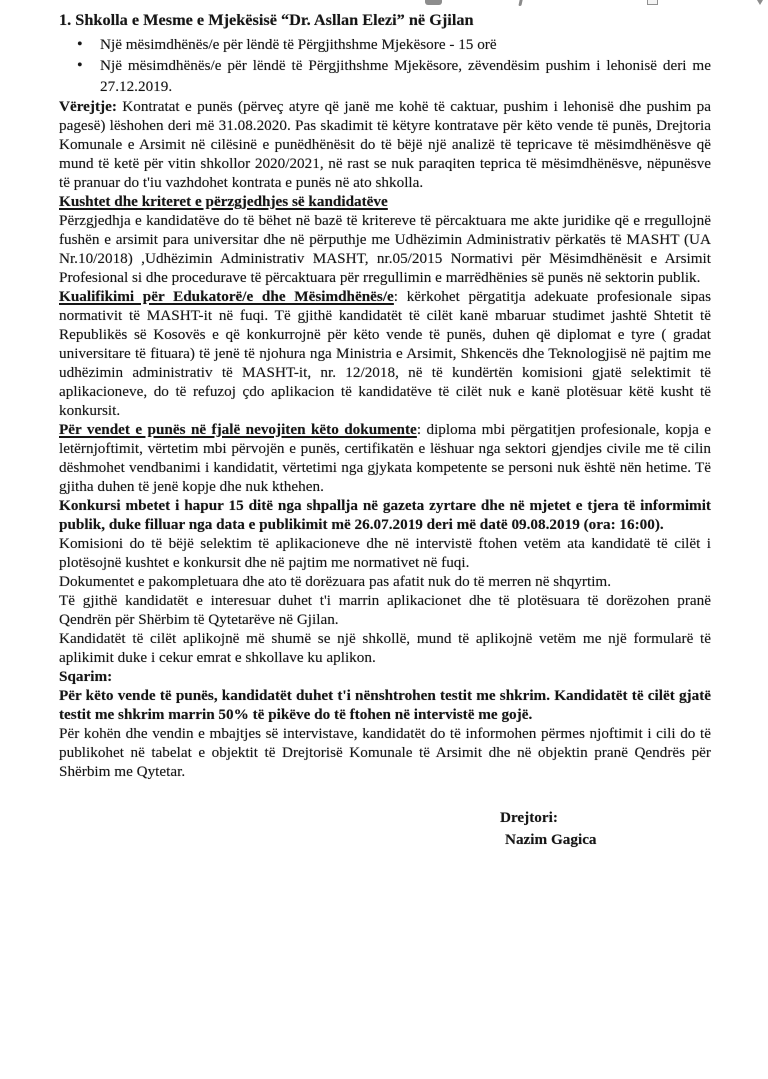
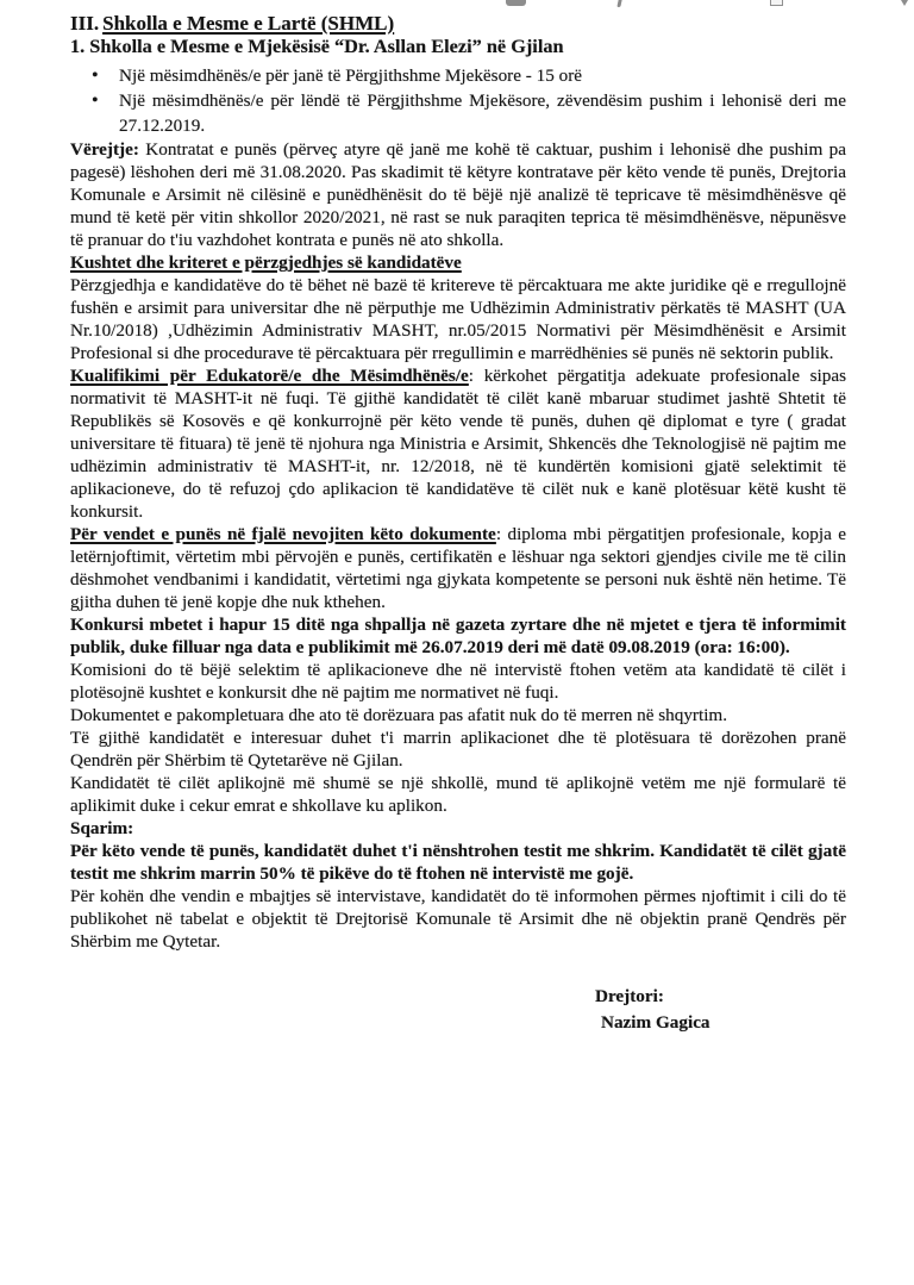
+ III. Shkolla e Mesme e Lartë (SHML)
  1. Shkolla e Mesme e Mjekësisë “Dr. Asllan Elezi” në Gjilan
- Një mësimdhënës/e për lëndë të Përgjithshme Mjekësore - 15 orë
+ Një mësimdhënës/e për janë të Përgjithshme Mjekësore - 15 orë
  Një mësimdhënës/e për lëndë të Përgjithshme Mjekësore, zëvendësim pushim i lehonisë deri me 27.12.2019.
  Vërejtje: Kontratat e punës (përveç atyre që janë me kohë të caktuar, pushim i lehonisë dhe pushim pa pagesë) lëshohen deri më 31.08.2020. Pas skadimit të këtyre kontratave për këto vende të punës, Drejtoria Komunale e Arsimit në cilësinë e punëdhënësit do të bëjë një analizë të tepricave të mësimdhënësve që mund të ketë për vitin shkollor 2020/2021, në rast se nuk paraqiten teprica të mësimdhënësve, nëpunësve të pranuar do t'iu vazhdohet kontrata e punës në ato shkolla.
  Kushtet dhe kriteret e përzgjedhjes së kandidatëve
  Përzgjedhja e kandidatëve do të bëhet në bazë të kritereve të përcaktuara me akte juridike që e rregullojnë fushën e arsimit para universitar dhe në përputhje me Udhëzimin Administrativ përkatës të MASHT (UA Nr.10/2018) ,Udhëzimin Administrativ MASHT, nr.05/2015 Normativi për Mësimdhënësit e Arsimit Profesional si dhe procedurave të përcaktuara për rregullimin e marrëdhënies së punës në sektorin publik.
  Kualifikimi për Edukatorë/e dhe Mësimdhënës/e: kërkohet përgatitja adekuate profesionale sipas normativit të MASHT-it në fuqi. Të gjithë kandidatët të cilët kanë mbaruar studimet jashtë Shtetit të Republikës së Kosovës e që konkurrojnë për këto vende të punës, duhen që diplomat e tyre ( gradat universitare të fituara) të jenë të njohura nga Ministria e Arsimit, Shkencës dhe Teknologjisë në pajtim me udhëzimin administrativ të MASHT-it, nr. 12/2018, në të kundërtën komisioni gjatë selektimit të aplikacioneve, do të refuzoj çdo aplikacion të kandidatëve të cilët nuk e kanë plotësuar këtë kusht të konkursit.
  Për vendet e punës në fjalë nevojiten këto dokumente: diploma mbi përgatitjen profesionale, kopja e letërnjoftimit, vërtetim mbi përvojën e punës, certifikatën e lëshuar nga sektori gjendjes civile me të cilin dëshmohet vendbanimi i kandidatit, vërtetimi nga gjykata kompetente se personi nuk është nën hetime. Të gjitha duhen të jenë kopje dhe nuk kthehen.
  Konkursi mbetet i hapur 15 ditë nga shpallja në gazeta zyrtare dhe në mjetet e tjera të informimit publik, duke filluar nga data e publikimit më 26.07.2019 deri më datë 09.08.2019 (ora: 16:00).
  Komisioni do të bëjë selektim të aplikacioneve dhe në intervistë ftohen vetëm ata kandidatë të cilët i plotësojnë kushtet e konkursit dhe në pajtim me normativet në fuqi.
  Dokumentet e pakompletuara dhe ato të dorëzuara pas afatit nuk do të merren në shqyrtim.
  Të gjithë kandidatët e interesuar duhet t'i marrin aplikacionet dhe të plotësuara të dorëzohen pranë Qendrën për Shërbim të Qytetarëve në Gjilan.
  Kandidatët të cilët aplikojnë më shumë se një shkollë, mund të aplikojnë vetëm me një formularë të aplikimit duke i cekur emrat e shkollave ku aplikon.
  Sqarim:
  Për këto vende të punës, kandidatët duhet t'i nënshtrohen testit me shkrim. Kandidatët të cilët gjatë testit me shkrim marrin 50% të pikëve do të ftohen në intervistë me gojë.
  Për kohën dhe vendin e mbajtjes së intervistave, kandidatët do të informohen përmes njoftimit i cili do të publikohet në tabelat e objektit të Drejtorisë Komunale të Arsimit dhe në objektin pranë Qendrës për Shërbim me Qytetar.
  Drejtori:
  Nazim Gagica
